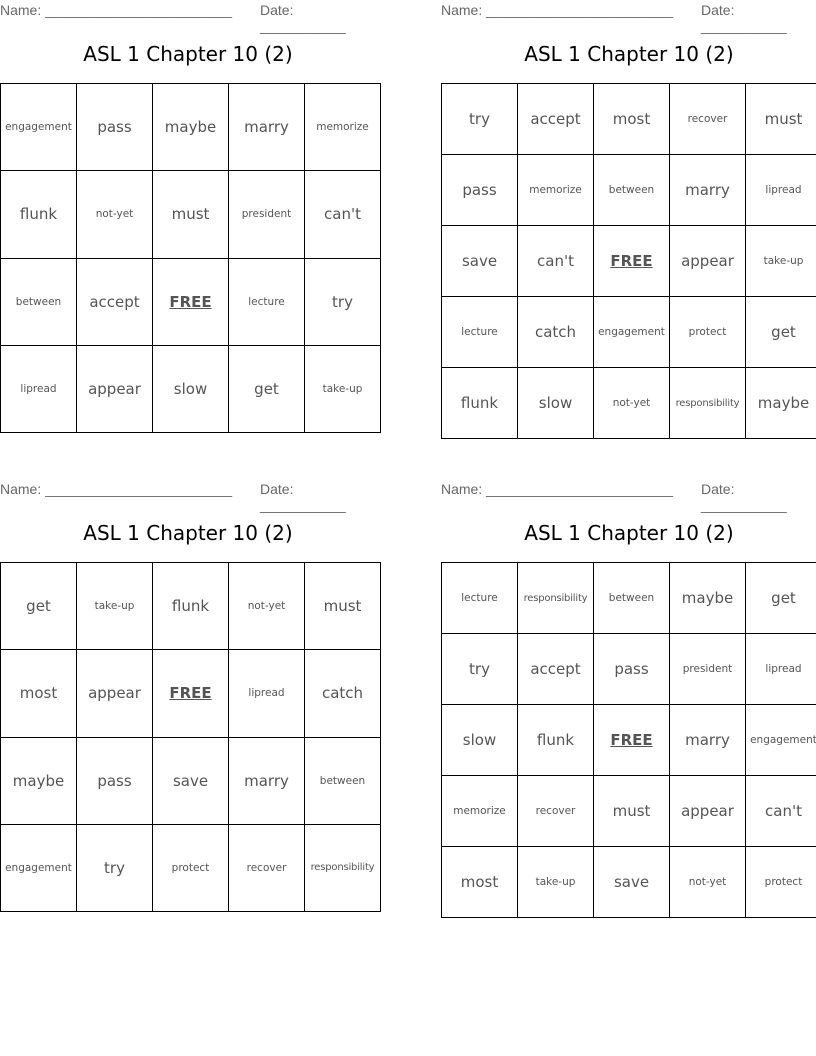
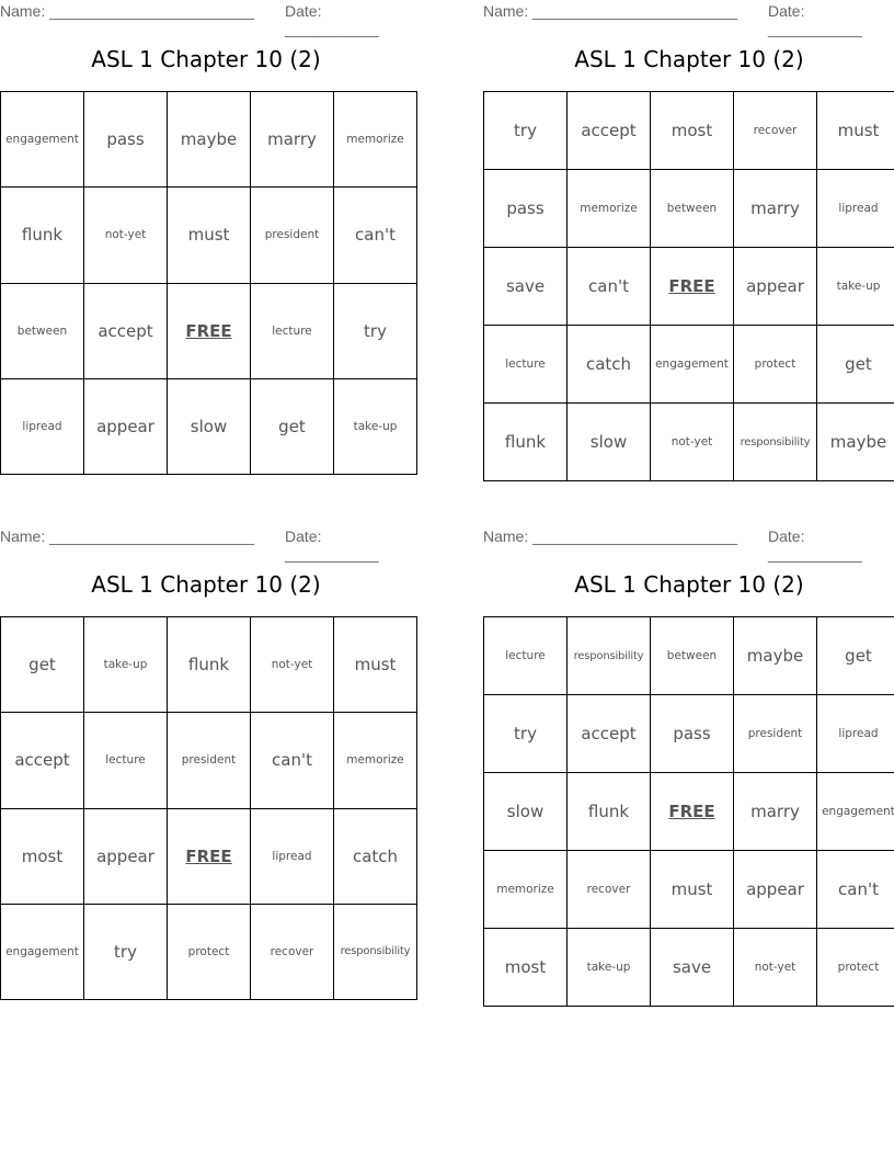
  Name: ________________________
  Date: ___________
  ASL 1 Chapter 10 (2)
  engagement	pass	maybe	marry	memorize
  flunk	not-yet	must	president	can't
  between	accept	FREE	lecture	try
  lipread	appear	slow	get	take-up
  Name: ________________________
  Date: ___________
  ASL 1 Chapter 10 (2)
  try	accept	most	recover	must
  pass	memorize	between	marry	lipread
  save	can't	FREE	appear	take-up
  lecture	catch	engagement	protect	get
  flunk	slow	not-yet	responsibility	maybe
  Name: ________________________
  Date: ___________
  ASL 1 Chapter 10 (2)
  get	take-up	flunk	not-yet	must
+ accept	lecture	president	can't	memorize
  most	appear	FREE	lipread	catch
- maybe	pass	save	marry	between
  engagement	try	protect	recover	responsibility
  Name: ________________________
  Date: ___________
  ASL 1 Chapter 10 (2)
  lecture	responsibility	between	maybe	get
  try	accept	pass	president	lipread
  slow	flunk	FREE	marry	engagement
  memorize	recover	must	appear	can't
  most	take-up	save	not-yet	protect
